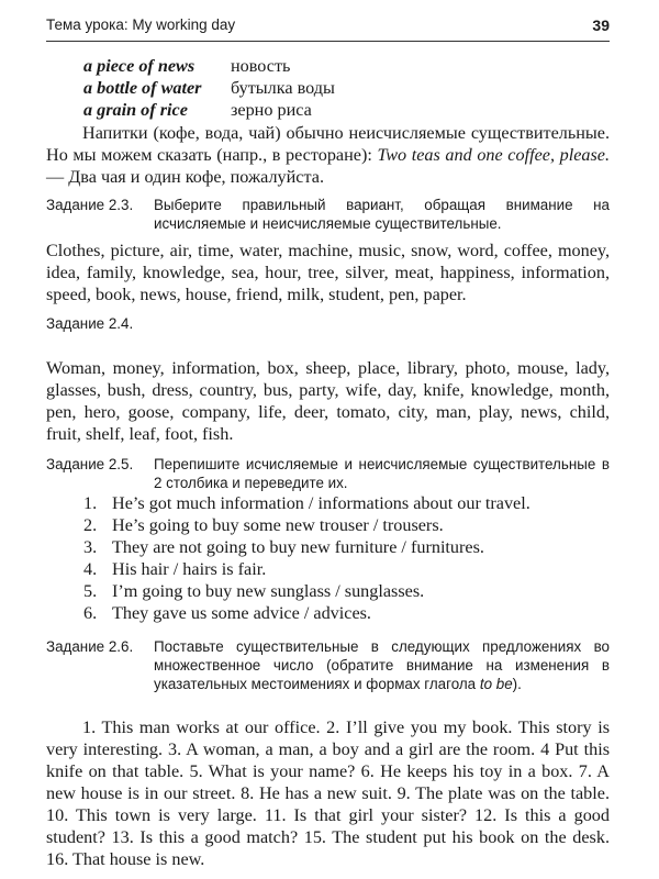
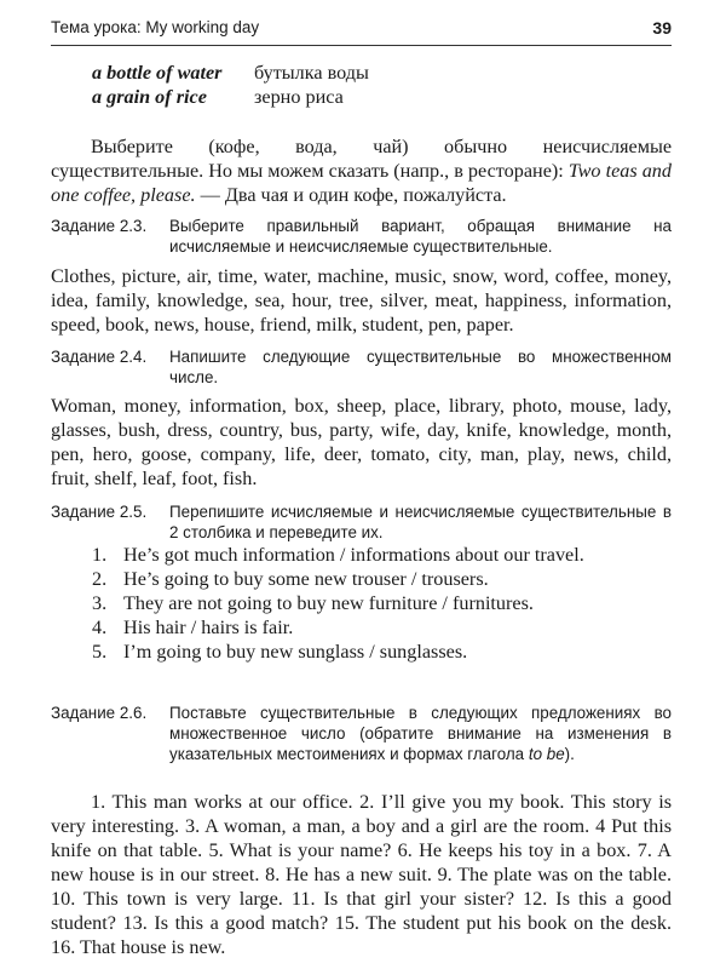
  Тема урока: My working day
  39
- a piece of news
- новость
  a bottle of water
  бутылка воды
  a grain of rice
  зерно риса
- Напитки (кофе, вода, чай) обычно неисчисляемые существительные. Но мы можем сказать (напр., в ресторане): Two teas and one coffee, please. — Два чая и один кофе, пожалуйста.
+ Выберите (кофе, вода, чай) обычно неисчисляемые существительные. Но мы можем сказать (напр., в ресторане): Two teas and one coffee, please. — Два чая и один кофе, пожалуйста.
  Задание 2.3.
  Выберите правильный вариант, обращая внимание на исчисляемые и неисчисляемые существительные.
  Clothes, picture, air, time, water, machine, music, snow, word, coffee, money, idea, family, knowledge, sea, hour, tree, silver, meat, happiness, information, speed, book, news, house, friend, milk, student, pen, paper.
  Задание 2.4.
+ Напишите следующие существительные во множественном числе.
  Woman, money, information, box, sheep, place, library, photo, mouse, lady, glasses, bush, dress, country, bus, party, wife, day, knife, knowledge, month, pen, hero, goose, company, life, deer, tomato, city, man, play, news, child, fruit, shelf, leaf, foot, fish.
  Задание 2.5.
  Перепишите исчисляемые и неисчисляемые существительные в 2 столбика и переведите их.
  1.
  He’s got much information / informations about our travel.
  2.
  He’s going to buy some new trouser / trousers.
  3.
  They are not going to buy new furniture / furnitures.
  4.
  His hair / hairs is fair.
  5.
  I’m going to buy new sunglass / sunglasses.
- 6.
- They gave us some advice / advices.
  Задание 2.6.
  Поставьте существительные в следующих предложениях во множественное число (обратите внимание на изменения в указательных местоимениях и формах глагола to be).
  1. This man works at our office. 2. I’ll give you my book. This story is very interesting. 3. A woman, a man, a boy and a girl are the room. 4 Put this knife on that table. 5. What is your name? 6. He keeps his toy in a box. 7. A new house is in our street. 8. He has a new suit. 9. The plate was on the table. 10. This town is very large. 11. Is that girl your sister? 12. Is this a good student? 13. Is this a good match? 15. The student put his book on the desk. 16. That house is new.
